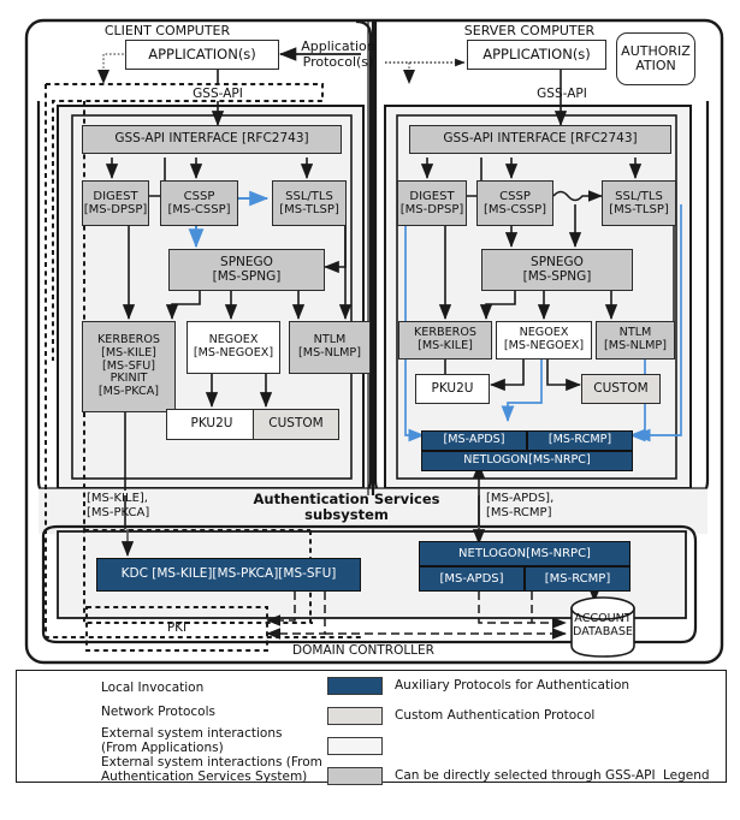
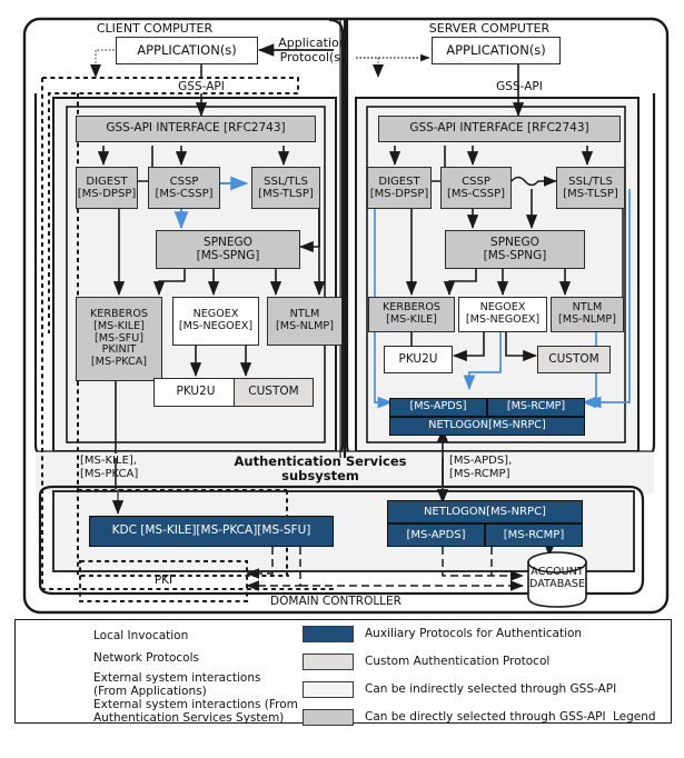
  APPLICATION(s)
  APPLICATION(s)
- AUTHORIZ
- ATION
  CLIENT COMPUTER
  SERVER COMPUTER
  Application
  Protocol(s)
  GSS-API
  GSS-API
  GSS-API INTERFACE [RFC2743]
  DIGEST
  [MS-DPSP]
  CSSP
  [MS-CSSP]
  SSL/TLS
  [MS-TLSP]
  SPNEGO
  [MS-SPNG]
  KERBEROS
  [MS-KILE]
  [MS-SFU]
  PKINIT
  [MS-PKCA]
  NEGOEX
  [MS-NEGOEX]
  NTLM
  [MS-NLMP]
  PKU2U
  CUSTOM
  GSS-API INTERFACE [RFC2743]
  DIGEST
  [MS-DPSP]
  CSSP
  [MS-CSSP]
  SSL/TLS
  [MS-TLSP]
  SPNEGO
  [MS-SPNG]
  KERBEROS
  [MS-KILE]
  NEGOEX
  [MS-NEGOEX]
  NTLM
  [MS-NLMP]
  PKU2U
  CUSTOM
  [MS-APDS]
  [MS-RCMP]
  NETLOGON[MS-NRPC]
  [MS-KILE],
  [MS-PKCA]
  Authentication Services
  subsystem
  [MS-APDS],
  [MS-RCMP]
  KDC [MS-KILE][MS-PKCA][MS-SFU]
  NETLOGON[MS-NRPC]
  [MS-APDS]
  [MS-RCMP]
  PKI
  DOMAIN CONTROLLER
  ACCOUNT
  DATABASE
  Local Invocation
  Network Protocols
  External system interactions
  (From Applications)
  External system interactions (From
  Authentication Services System)
  Auxiliary Protocols for Authentication
  Custom Authentication Protocol
+ Can be indirectly selected through GSS-API
  Can be directly selected through GSS-API
  Legend
